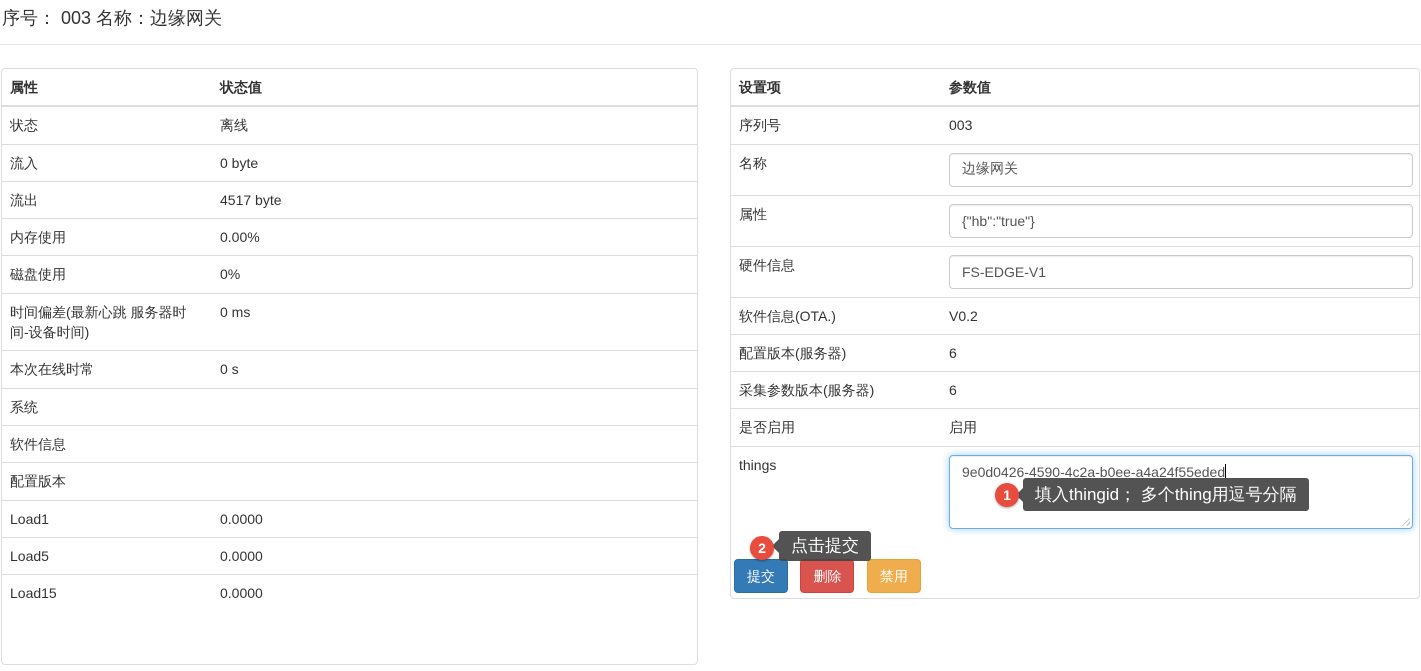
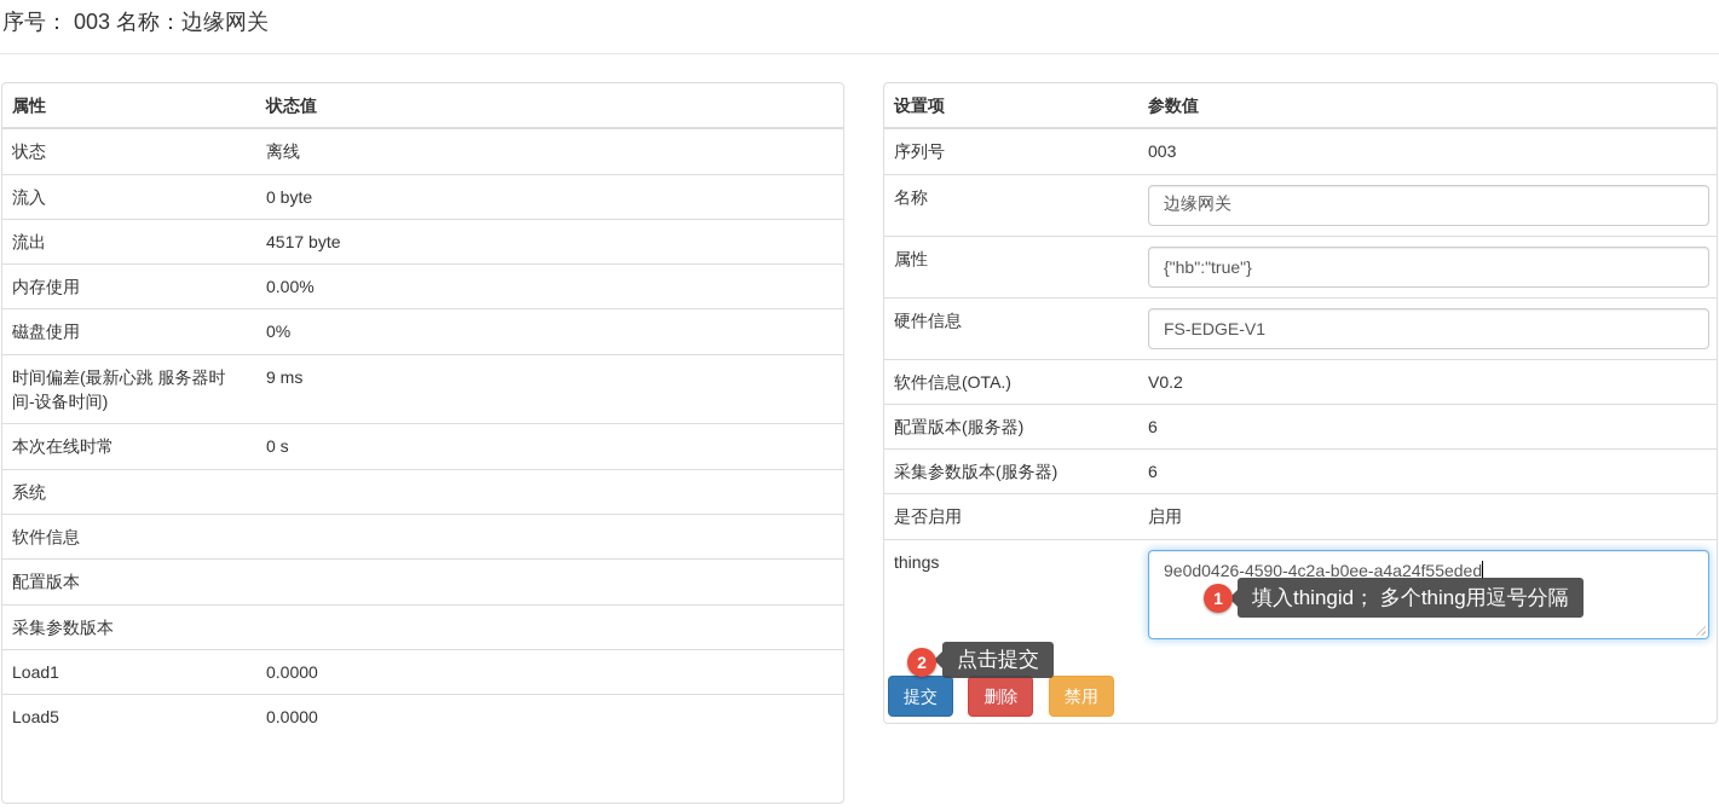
  序号： 003 名称：边缘网关
  属性	状态值
  状态	离线
  流入	0 byte
  流出	4517 byte
  内存使用	0.00%
  磁盘使用	0%
- 时间偏差(最新心跳 服务器时间-设备时间)	0 ms
+ 时间偏差(最新心跳 服务器时间-设备时间)	9 ms
  本次在线时常	0 s
  系统
  软件信息
  配置版本
+ 采集参数版本
  Load1	0.0000
  Load5	0.0000
- Load15	0.0000
  设置项	参数值
  序列号	003
  名称	边缘网关
  属性	{"hb":"true"}
  硬件信息	FS-EDGE-V1
  软件信息(OTA.)	V0.2
  配置版本(服务器)	6
  采集参数版本(服务器)	6
  是否启用	启用
  things	9e0d0426-4590-4c2a-b0ee-a4a24f55eded
  提交 删除 禁用
  1
  填入thingid； 多个thing用逗号分隔
  2
  点击提交
